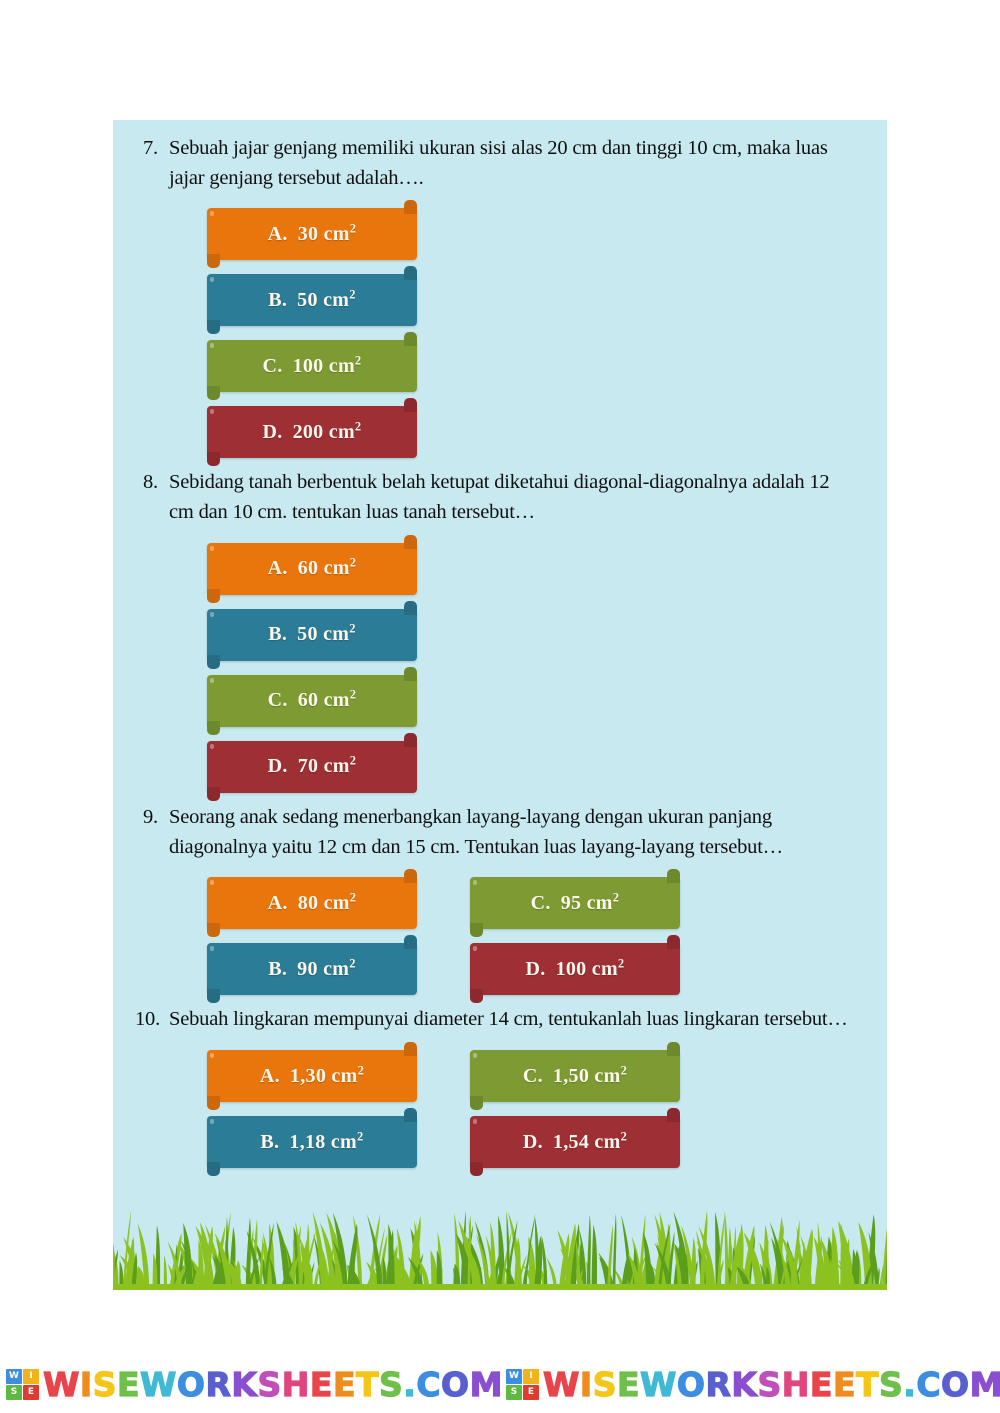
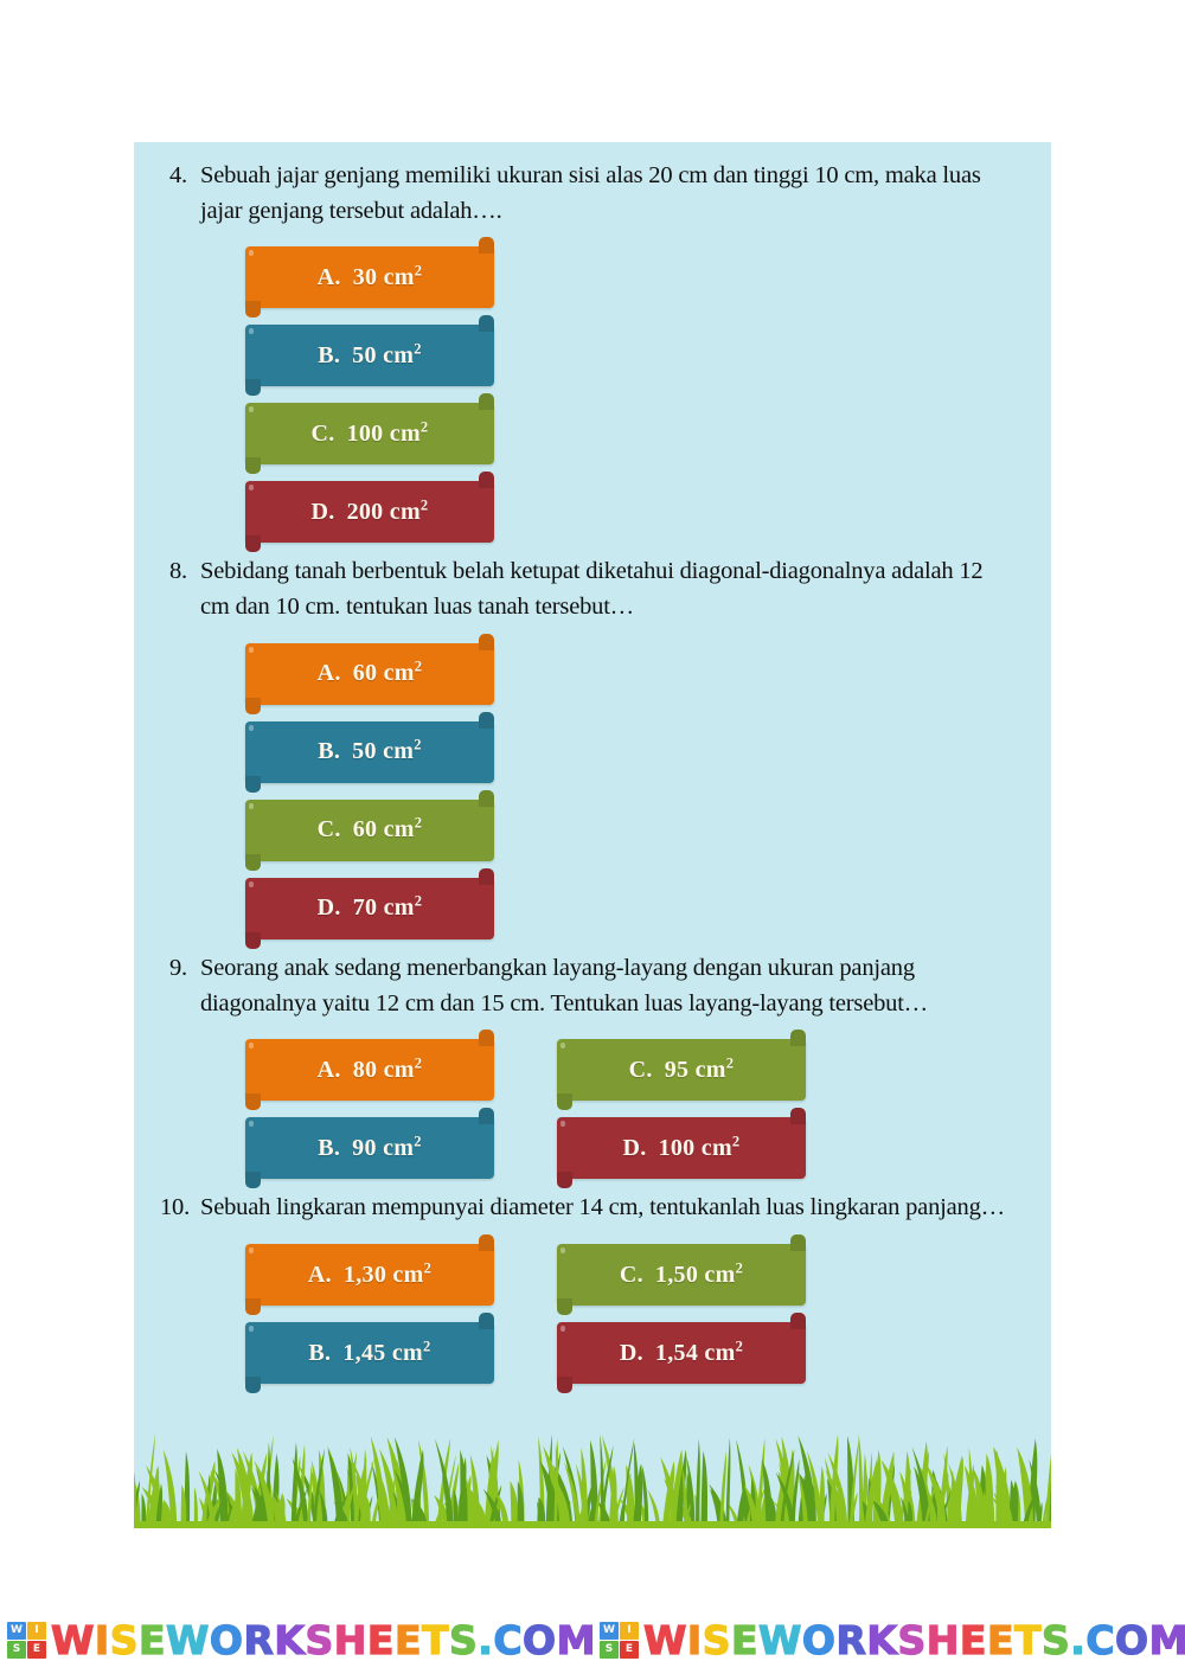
- 7.
+ 4.
  Sebuah jajar genjang memiliki ukuran sisi alas 20 cm dan tinggi 10 cm, maka luas jajar genjang tersebut adalah….
  A. 30 cm2
  B. 50 cm2
  C. 100 cm2
  D. 200 cm2
  8.
  Sebidang tanah berbentuk belah ketupat diketahui diagonal-diagonalnya adalah 12 cm dan 10 cm. tentukan luas tanah tersebut…
  A. 60 cm2
  B. 50 cm2
  C. 60 cm2
  D. 70 cm2
  9.
  Seorang anak sedang menerbangkan layang-layang dengan ukuran panjang diagonalnya yaitu 12 cm dan 15 cm. Tentukan luas layang-layang tersebut…
  A. 80 cm2
  C. 95 cm2
  B. 90 cm2
  D. 100 cm2
  10.
- Sebuah lingkaran mempunyai diameter 14 cm, tentukanlah luas lingkaran tersebut…
+ Sebuah lingkaran mempunyai diameter 14 cm, tentukanlah luas lingkaran panjang…
  A. 1,30 cm2
  C. 1,50 cm2
- B. 1,18 cm2
+ B. 1,45 cm2
  D. 1,54 cm2
  W
  I
  S
  E
  WISEWORKSHEETS.COM
  W
  I
  S
  E
  WISEWORKSHEETS.COM
